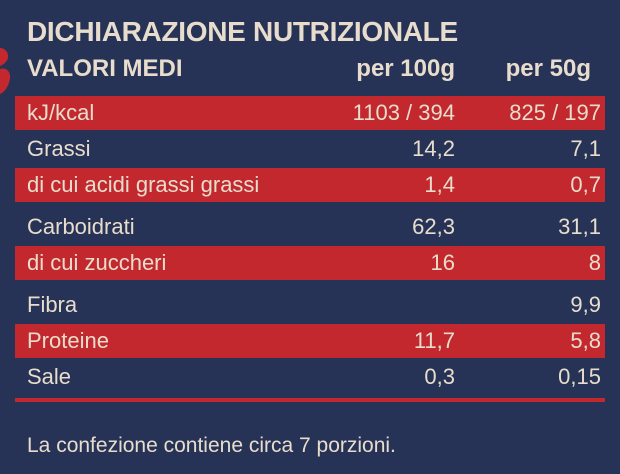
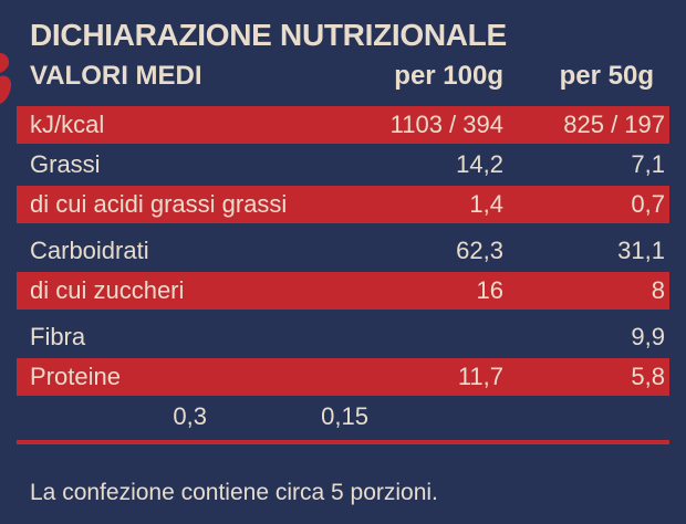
  DICHIARAZIONE NUTRIZIONALE
  VALORI MEDI
  per 100g
  per 50g
  kJ/kcal
  1103 / 394
  825 / 197
  Grassi
  14,2
  7,1
  di cui acidi grassi grassi
  1,4
  0,7
  Carboidrati
  62,3
  31,1
  di cui zuccheri
  16
  8
  Fibra
  9,9
  Proteine
  11,7
  5,8
- Sale
  0,3
  0,15
- La confezione contiene circa 7 porzioni.
+ La confezione contiene circa 5 porzioni.
